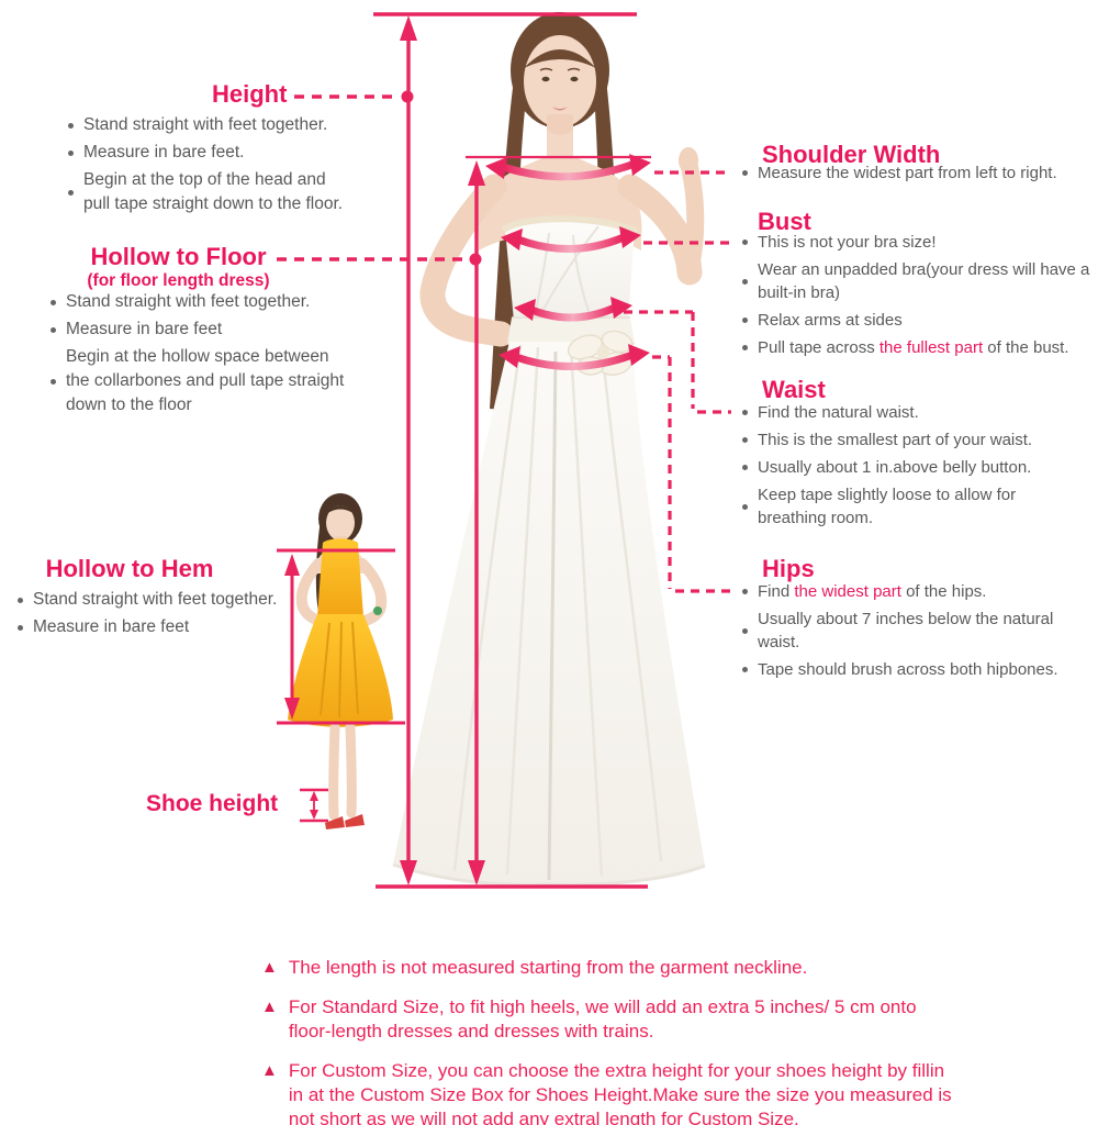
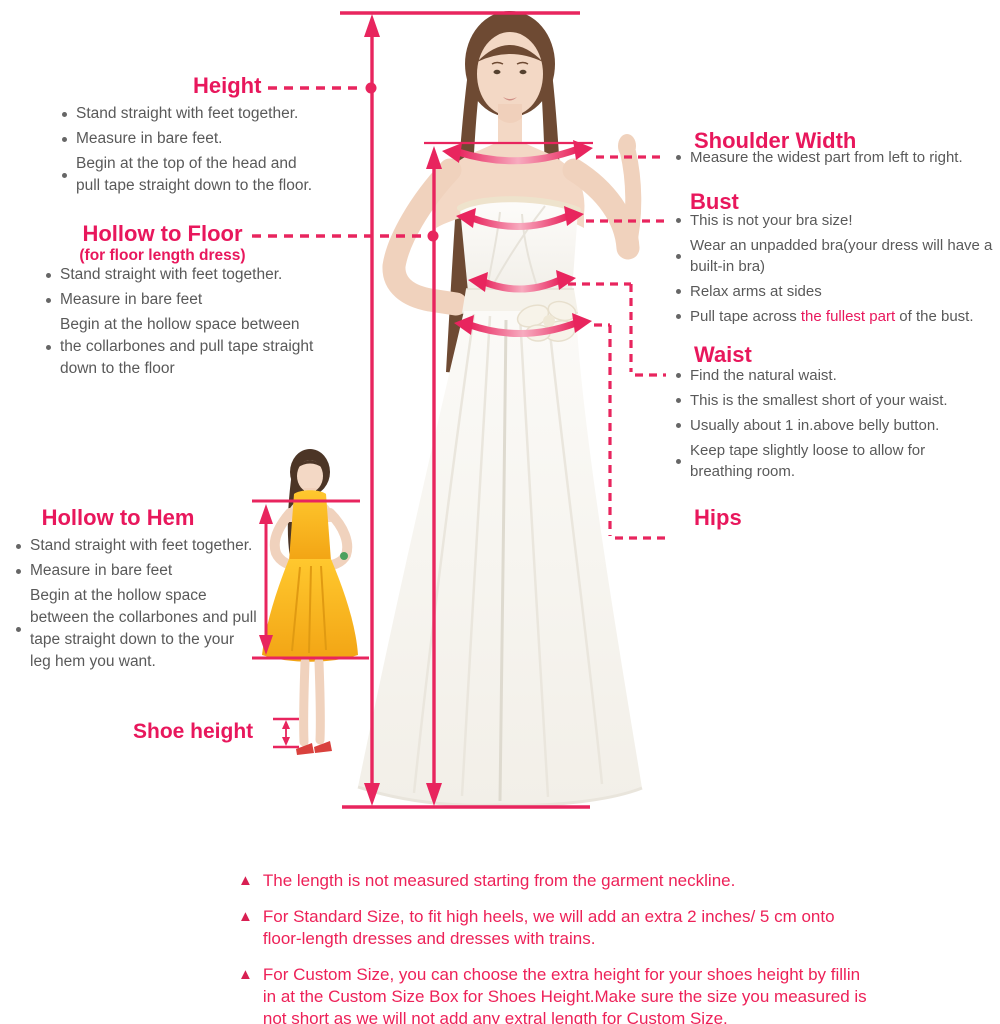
  Height
  Stand straight with feet together.
  Measure in bare feet.
  Begin at the top of the head and pull tape straight down to the floor.
  Hollow to Floor
  (for floor length dress)
  Stand straight with feet together.
  Measure in bare feet
  Begin at the hollow space between the collarbones and pull tape straight down to the floor
  Hollow to Hem
  Stand straight with feet together.
  Measure in bare feet
+ Begin at the hollow space between the collarbones and pull tape straight down to the your leg hem you want.
  Shoe height
  Shoulder Width
  Measure the widest part from left to right.
  Bust
  This is not your bra size!
  Wear an unpadded bra(your dress will have a built-in bra)
  Relax arms at sides
  Pull tape across the fullest part of the bust.
  Waist
  Find the natural waist.
- This is the smallest part of your waist.
+ This is the smallest short of your waist.
  Usually about 1 in.above belly button.
  Keep tape slightly loose to allow for breathing room.
  Hips
- Find the widest part of the hips.
- Usually about 7 inches below the natural waist.
- Tape should brush across both hipbones.
  ▲
  The length is not measured starting from the garment neckline.
  ▲
- For Standard Size, to fit high heels, we will add an extra 5 inches/ 5 cm onto floor-length dresses and dresses with trains.
+ For Standard Size, to fit high heels, we will add an extra 2 inches/ 5 cm onto floor-length dresses and dresses with trains.
  ▲
  For Custom Size, you can choose the extra height for your shoes height by fillin in at the Custom Size Box for Shoes Height.Make sure the size you measured is not short as we will not add any extral length for Custom Size.
